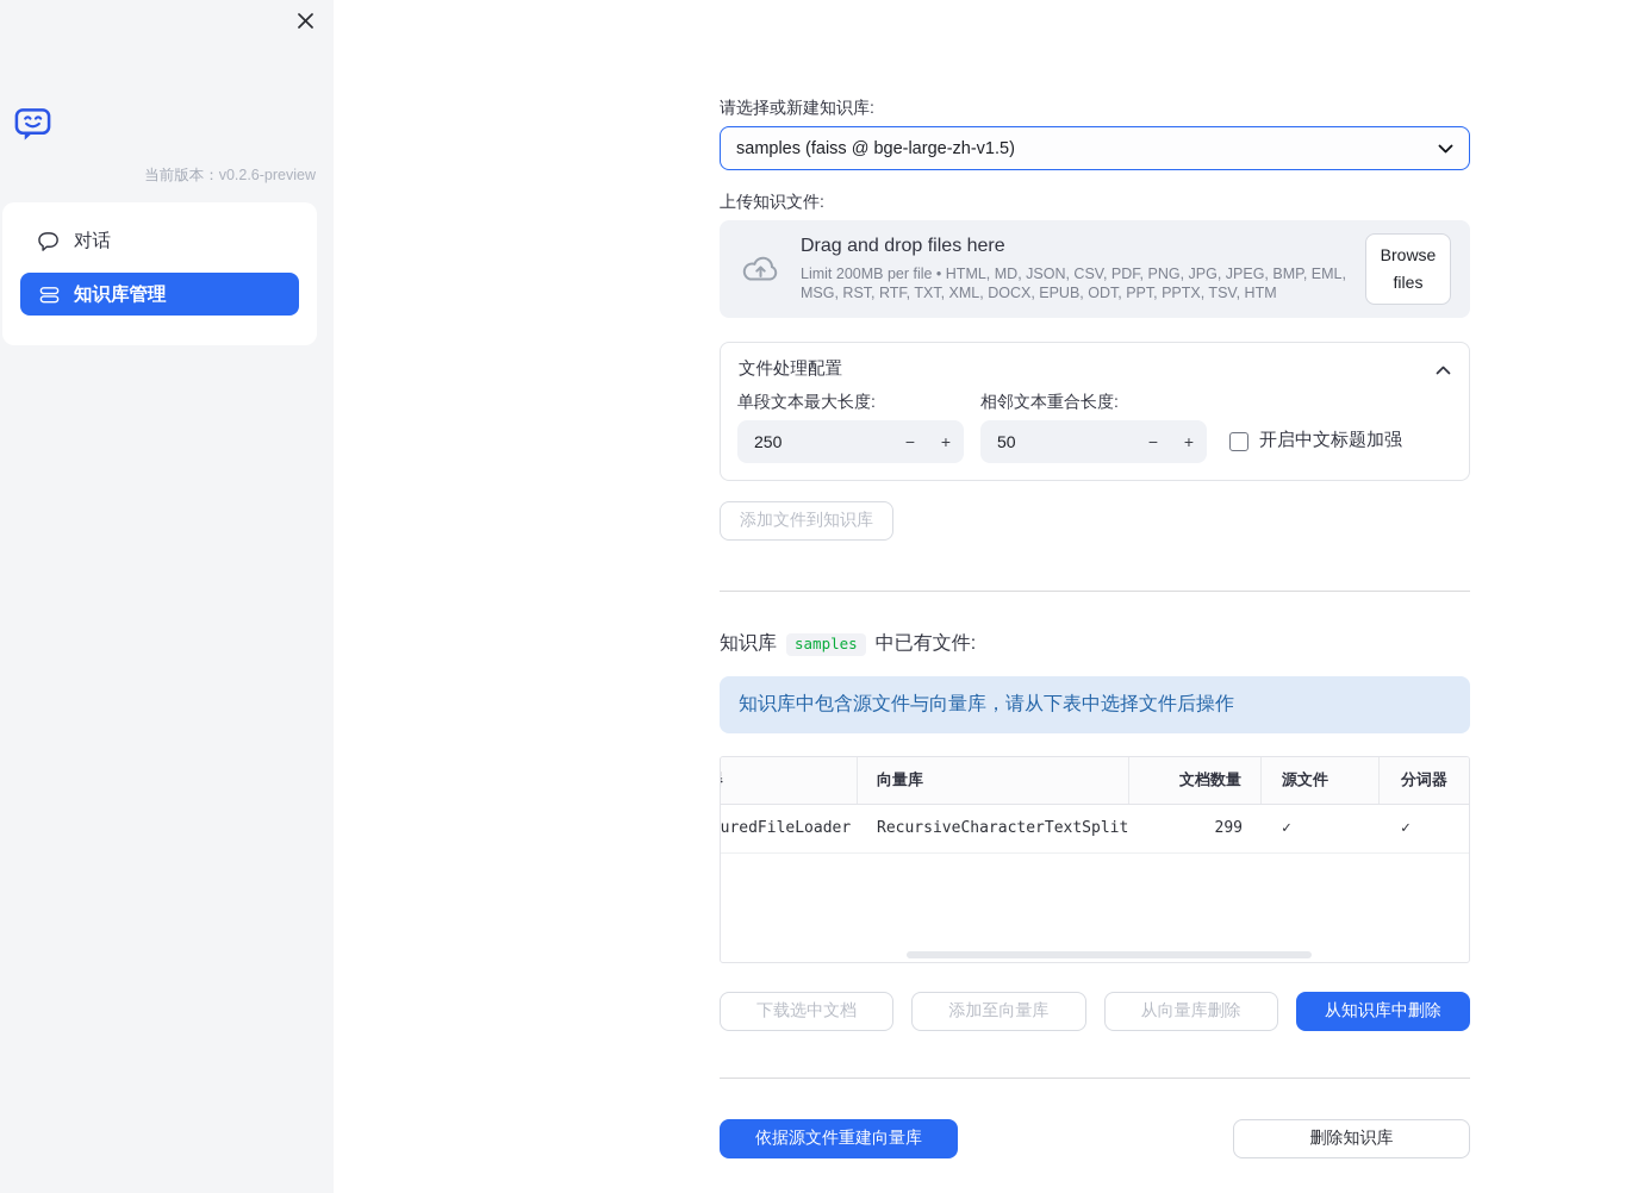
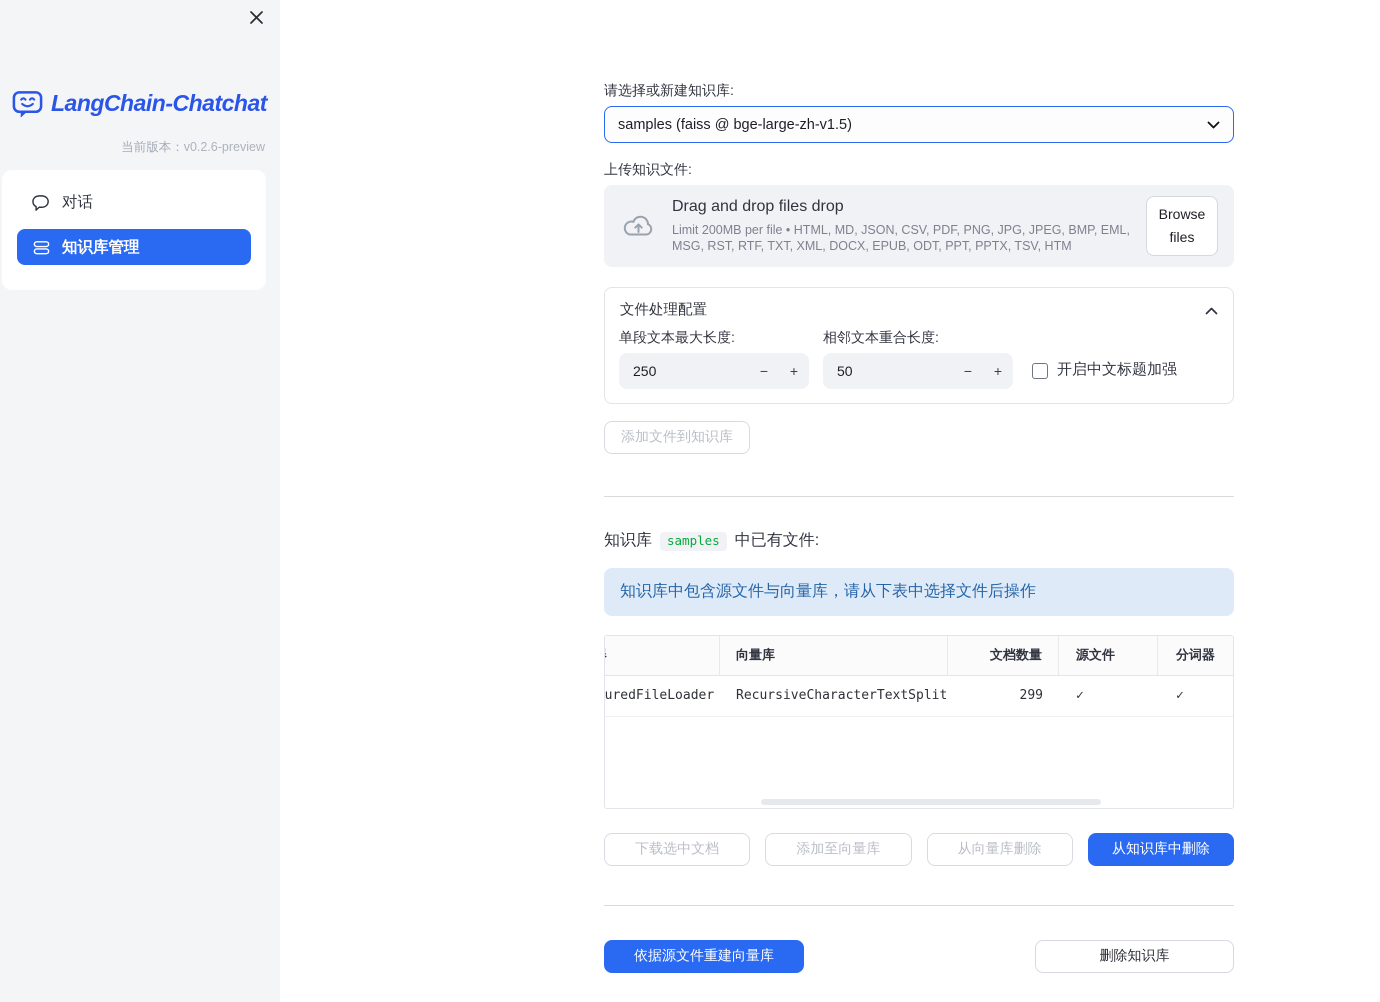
+ LangChain-Chatchat
  当前版本：v0.2.6-preview
  对话
  知识库管理
  请选择或新建知识库:
  samples (faiss @ bge-large-zh-v1.5)
  上传知识文件:
- Drag and drop files here
+ Drag and drop files drop
  Limit 200MB per file • HTML, MD, JSON, CSV, PDF, PNG, JPG, JPEG, BMP, EML, MSG, RST, RTF, TXT, XML, DOCX, EPUB, ODT, PPT, PPTX, TSV, HTM
  Browse files
  文件处理配置
  单段文本最大长度:
  250
  −
  +
  相邻文本重合长度:
  50
  −
  +
  开启中文标题加强
  添加文件到知识库
  知识库
  samples
  中已有文件:
  知识库中包含源文件与向量库，请从下表中选择文件后操作
  向量库
  文档数量
  源文件
  分词器
  RecursiveCharacterTextSplit
  299
  ✓
  ✓
  下载选中文档
  添加至向量库
  从向量库删除
  从知识库中删除
  依据源文件重建向量库
  删除知识库
